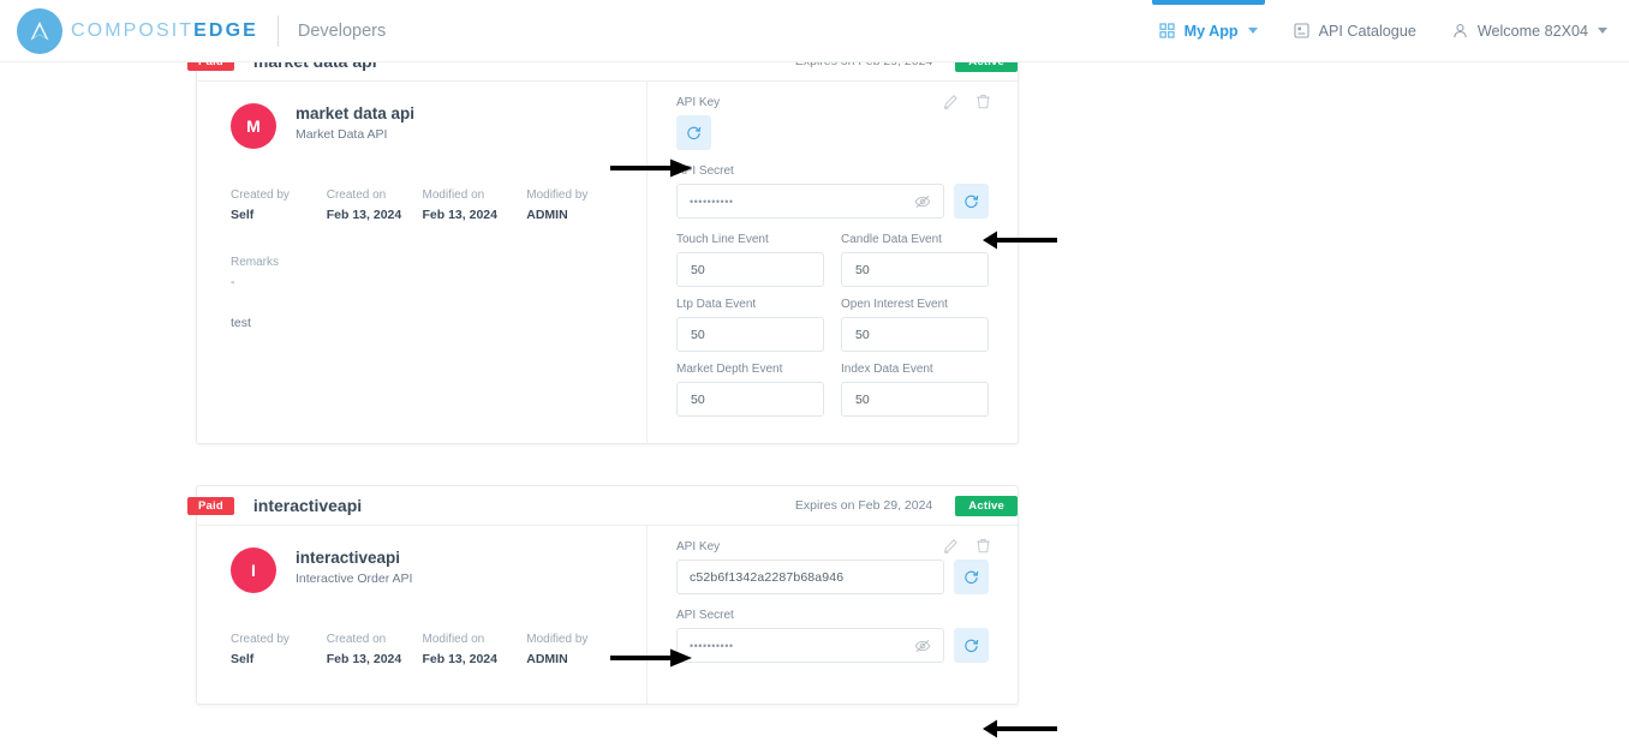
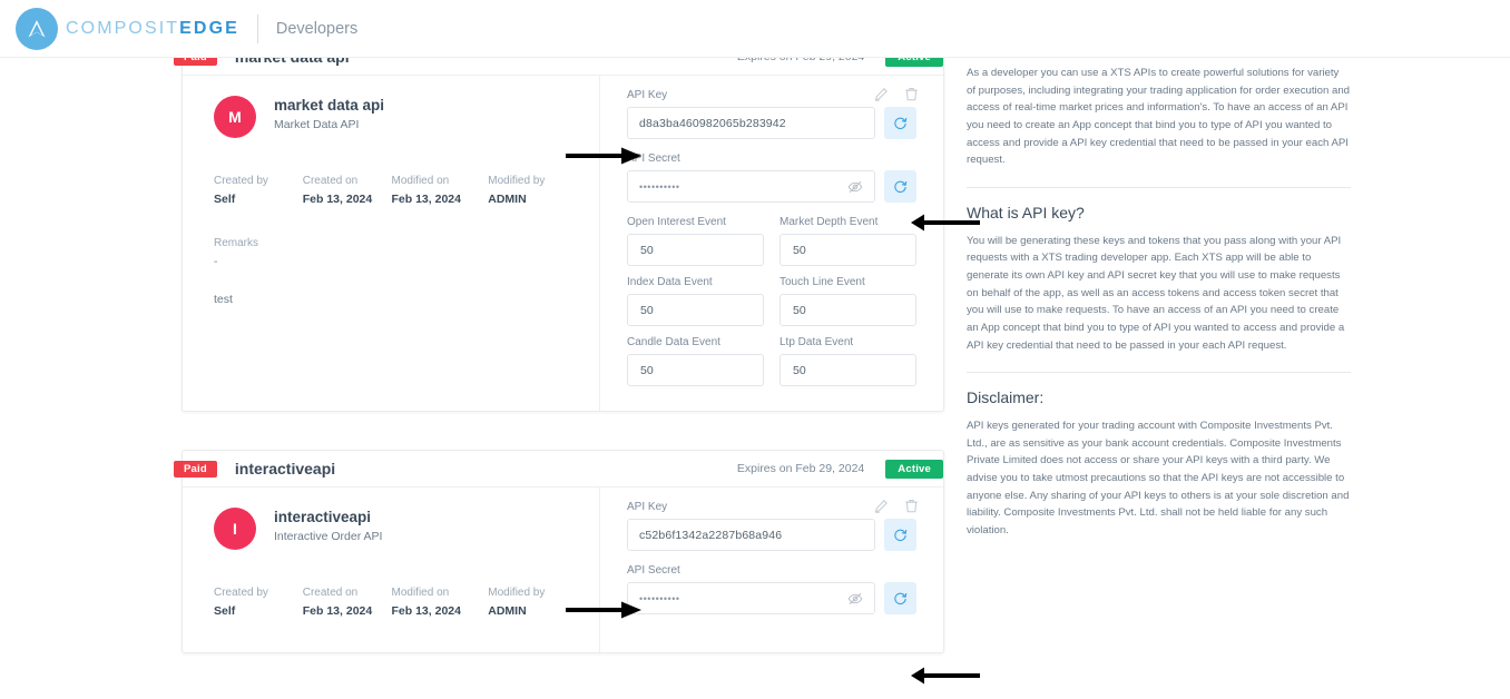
  COMPOSITEDGE
  Developers
- My App
- API Catalogue
- Welcome 82X04
  M
  market data api
  Market Data API
  Created by
  Self
  Created on
  Feb 13, 2024
  Modified on
  Feb 13, 2024
  Modified by
  ADMIN
  Remarks
  -
  test
  API Key
+ d8a3ba460982065b283942
  PI Secret
  ••••••••••
- Touch Line Event
+ Open Interest Event
  50
- Candle Data Event
+ Market Depth Event
  50
- Ltp Data Event
+ Index Data Event
  50
- Open Interest Event
+ Touch Line Event
  50
- Market Depth Event
+ Candle Data Event
  50
- Index Data Event
+ Ltp Data Event
  50
  Paid
  interactiveapi
  Expires on Feb 29, 2024
  Active
  I
  interactiveapi
  Interactive Order API
  Created by
  Self
  Created on
  Feb 13, 2024
  Modified on
  Feb 13, 2024
  Modified by
  ADMIN
  API Key
  c52b6f1342a2287b68a946
  API Secret
  ••••••••••
+ As a developer you can use a XTS APIs to create powerful solutions for variety of purposes, including integrating your trading application for order execution and access of real-time market prices and information's. To have an access of an API you need to create an App concept that bind you to type of API you wanted to access and provide a API key credential that need to be passed in your each API request.
+ What is API key?
+ You will be generating these keys and tokens that you pass along with your API requests with a XTS trading developer app. Each XTS app will be able to generate its own API key and API secret key that you will use to make requests on behalf of the app, as well as an access tokens and access token secret that you will use to make requests. To have an access of an API you need to create an App concept that bind you to type of API you wanted to access and provide a API key credential that need to be passed in your each API request.
+ Disclaimer:
+ API keys generated for your trading account with Composite Investments Pvt. Ltd., are as sensitive as your bank account credentials. Composite Investments Private Limited does not access or share your API keys with a third party. We advise you to take utmost precautions so that the API keys are not accessible to anyone else. Any sharing of your API keys to others is at your sole discretion and liability. Composite Investments Pvt. Ltd. shall not be held liable for any such violation.
